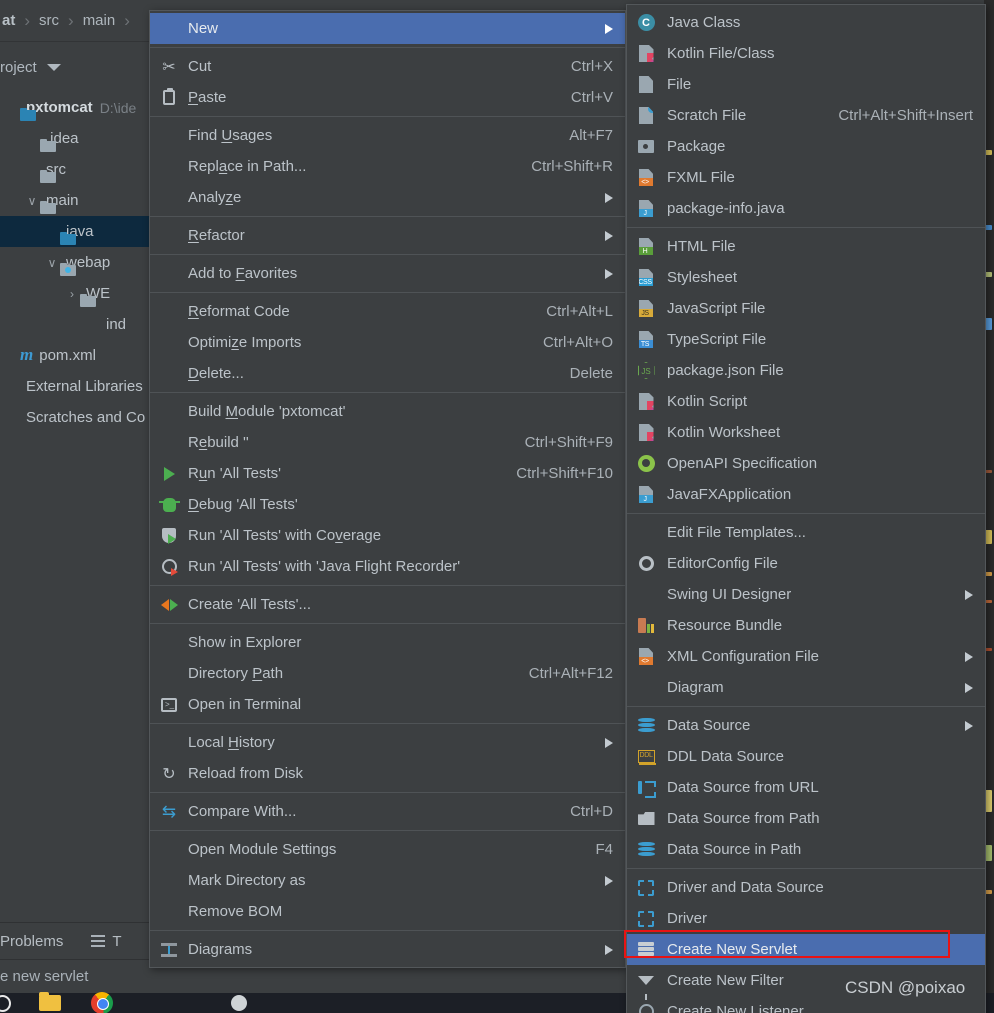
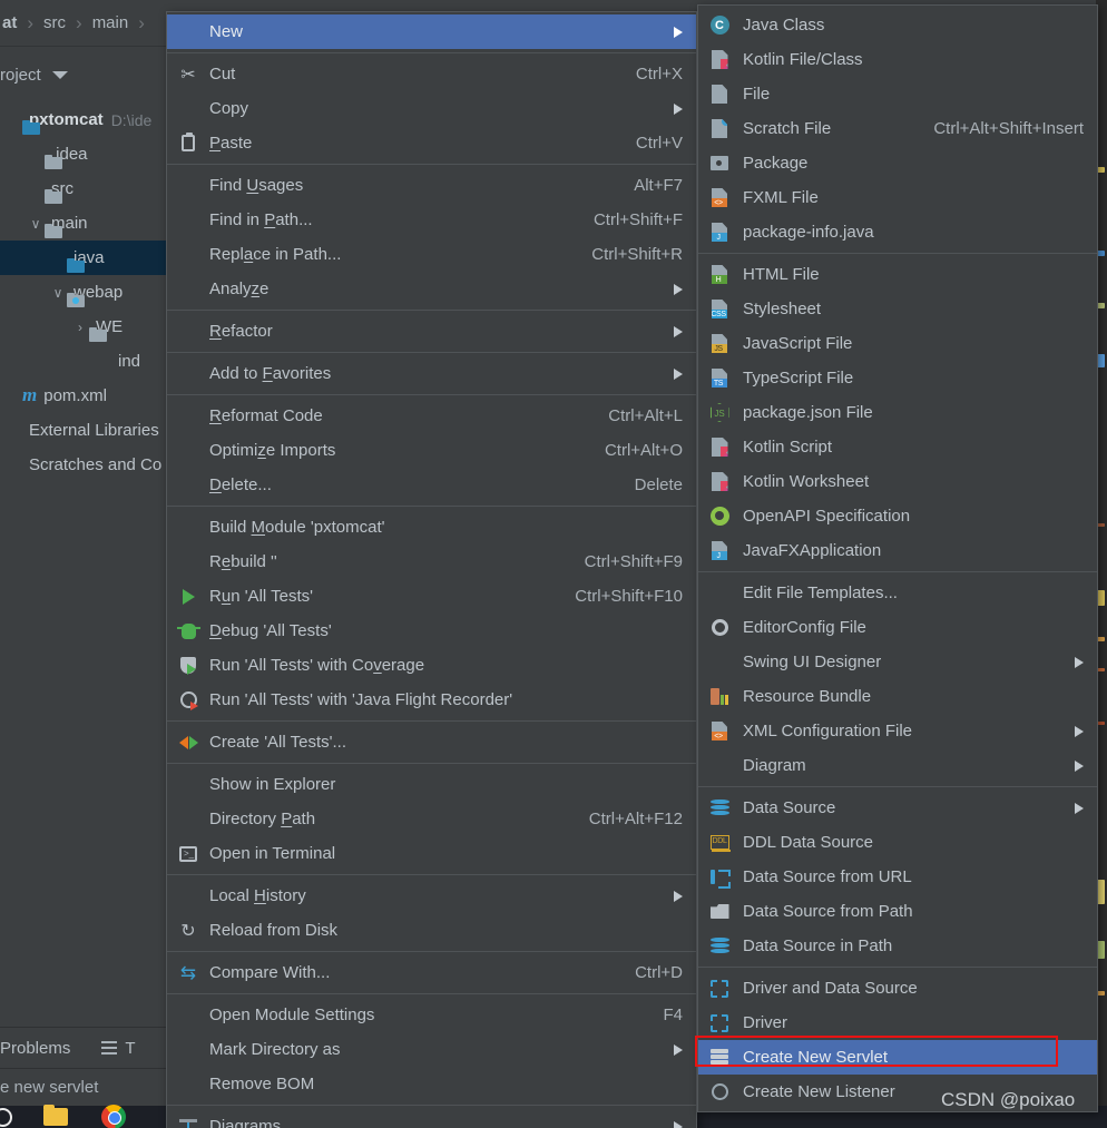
  at
  ›
  src
  ›
  main
  ›
  roject
  pxtomcat
  D:\ide
  .idea
  src
  ∨
  main
  java
  ∨
  webap
  ›
  WE
  ind
  m
  pom.xml
  External Libraries
  Scratches and Co
  Problems
  T
  e new servlet
  New
  ✂
  Cut
  Ctrl+X
+ Copy
  Paste
  Ctrl+V
  Find Usages
  Alt+F7
+ Find in Path...
+ Ctrl+Shift+F
  Replace in Path...
  Ctrl+Shift+R
  Analyze
  Refactor
  Add to Favorites
  Reformat Code
  Ctrl+Alt+L
  Optimize Imports
  Ctrl+Alt+O
  Delete...
  Delete
  Build Module 'pxtomcat'
  Rebuild ''
  Ctrl+Shift+F9
  Run 'All Tests'
  Ctrl+Shift+F10
  Debug 'All Tests'
  Run 'All Tests' with Coverage
  Run 'All Tests' with 'Java Flight Recorder'
  Create 'All Tests'...
  Show in Explorer
  Directory Path
  Ctrl+Alt+F12
  >_
  Open in Terminal
  Local History
  ↻
  Reload from Disk
  ⇆
  Compare With...
  Ctrl+D
  Open Module Settings
  F4
  Mark Directory as
  Remove BOM
  Diagrams
  C
  Java Class
  Kotlin File/Class
  File
  Scratch File
  Ctrl+Alt+Shift+Insert
  Package
  FXML File
  package-info.java
  HTML File
  Stylesheet
  JavaScript File
  TypeScript File
  JS
  package.json File
  Kotlin Script
  Kotlin Worksheet
  OpenAPI Specification
  JavaFXApplication
  Edit File Templates...
  EditorConfig File
  Swing UI Designer
  Resource Bundle
  XML Configuration File
  Diagram
  Data Source
  DDL Data Source
  Data Source from URL
  Data Source from Path
  Data Source in Path
  Driver and Data Source
  Driver
  Create New Servlet
- Create New Filter
  Create New Listener
  CSDN @poixao
